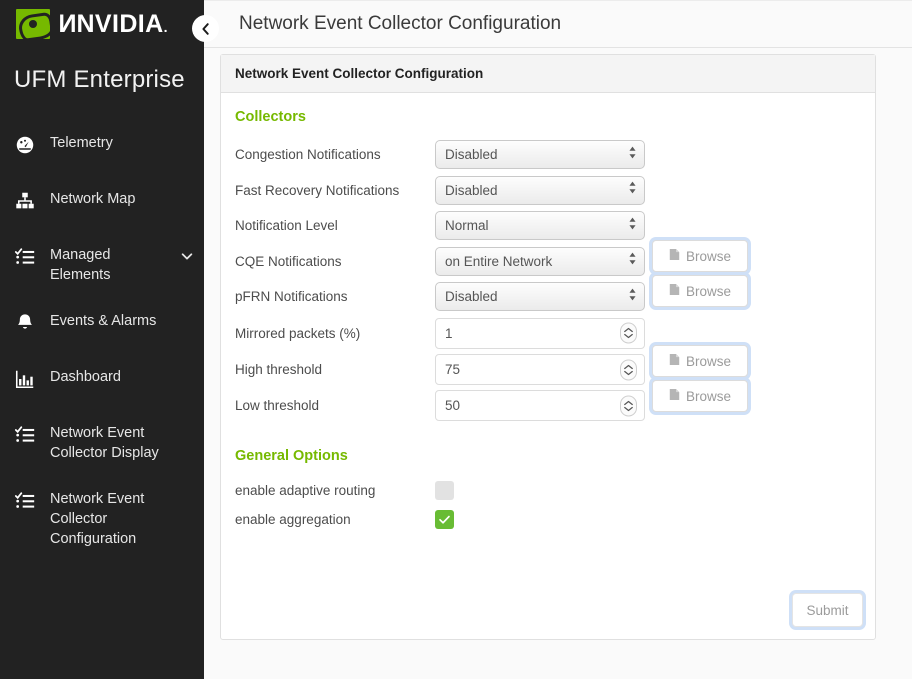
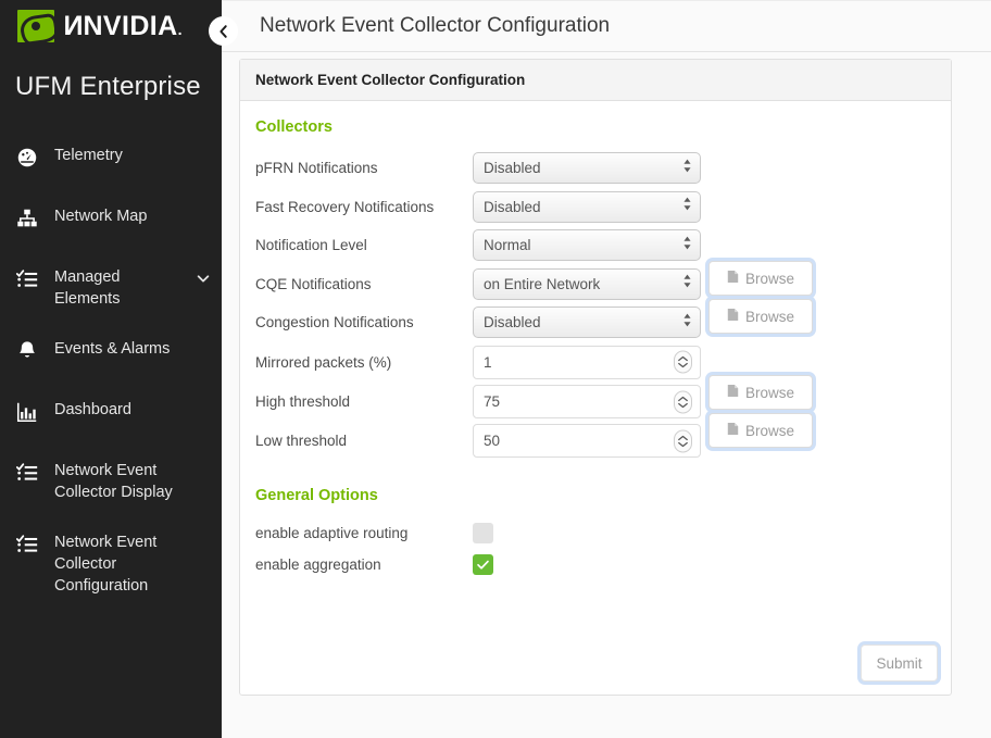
  UFM Enterprise
  Telemetry
  Network Map
  Managed Elements
  Events & Alarms
  Dashboard
  Network Event Collector Display
  Network Event Collector Configuration
  Network Event Collector Configuration
  Network Event Collector Configuration
  Collectors
- Congestion Notifications
+ pFRN Notifications
  Disabled
  Fast Recovery Notifications
  Disabled
  Notification Level
  Normal
  CQE Notifications
  on Entire Network
- pFRN Notifications
+ Congestion Notifications
  Disabled
  Mirrored packets (%)
  1
  High threshold
  75
  Low threshold
  50
  Browse
  Browse
  Browse
  Browse
  General Options
  enable adaptive routing
  enable aggregation
  Submit
